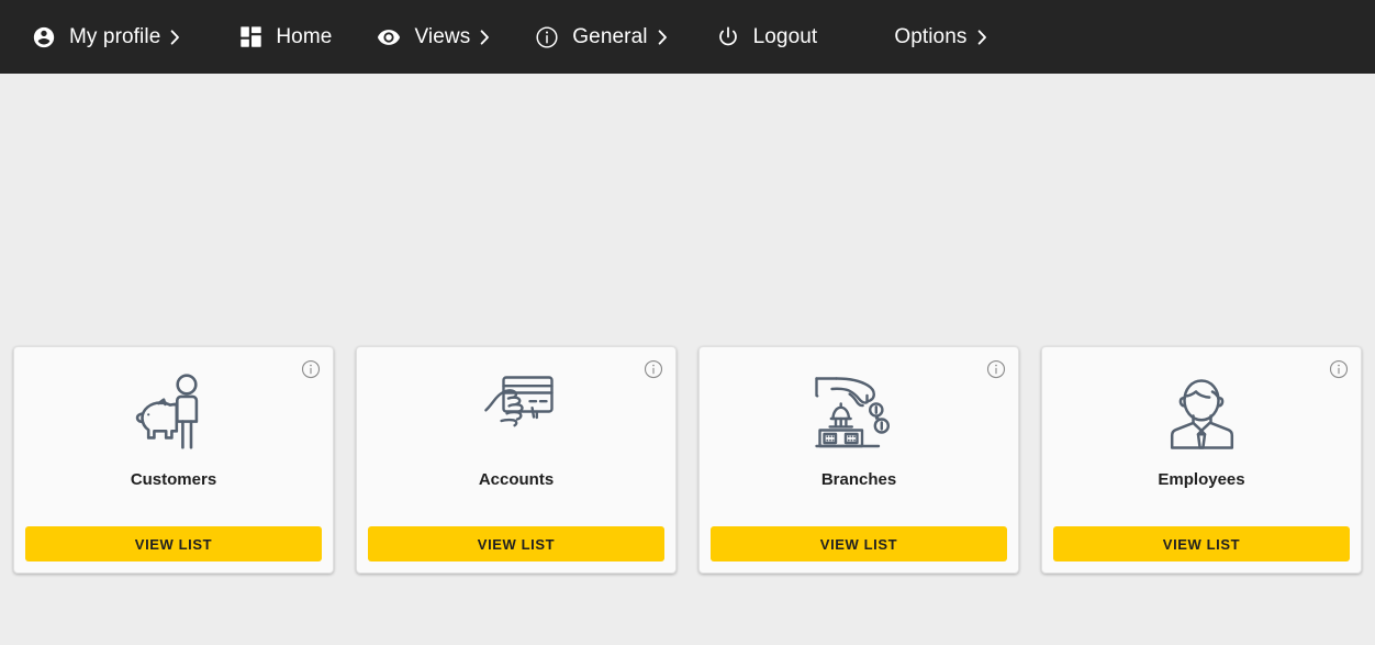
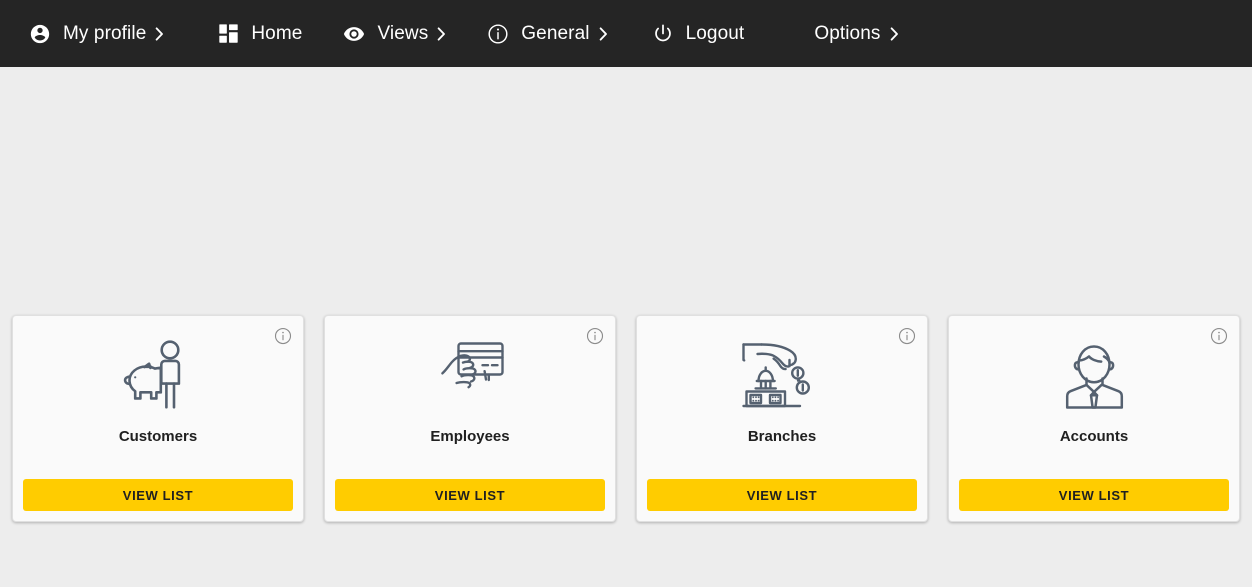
  My profile
  Home
  Views
  General
  Logout
  Options
  Customers
  VIEW LIST
- Accounts
+ Employees
  VIEW LIST
  Branches
  VIEW LIST
- Employees
+ Accounts
  VIEW LIST
